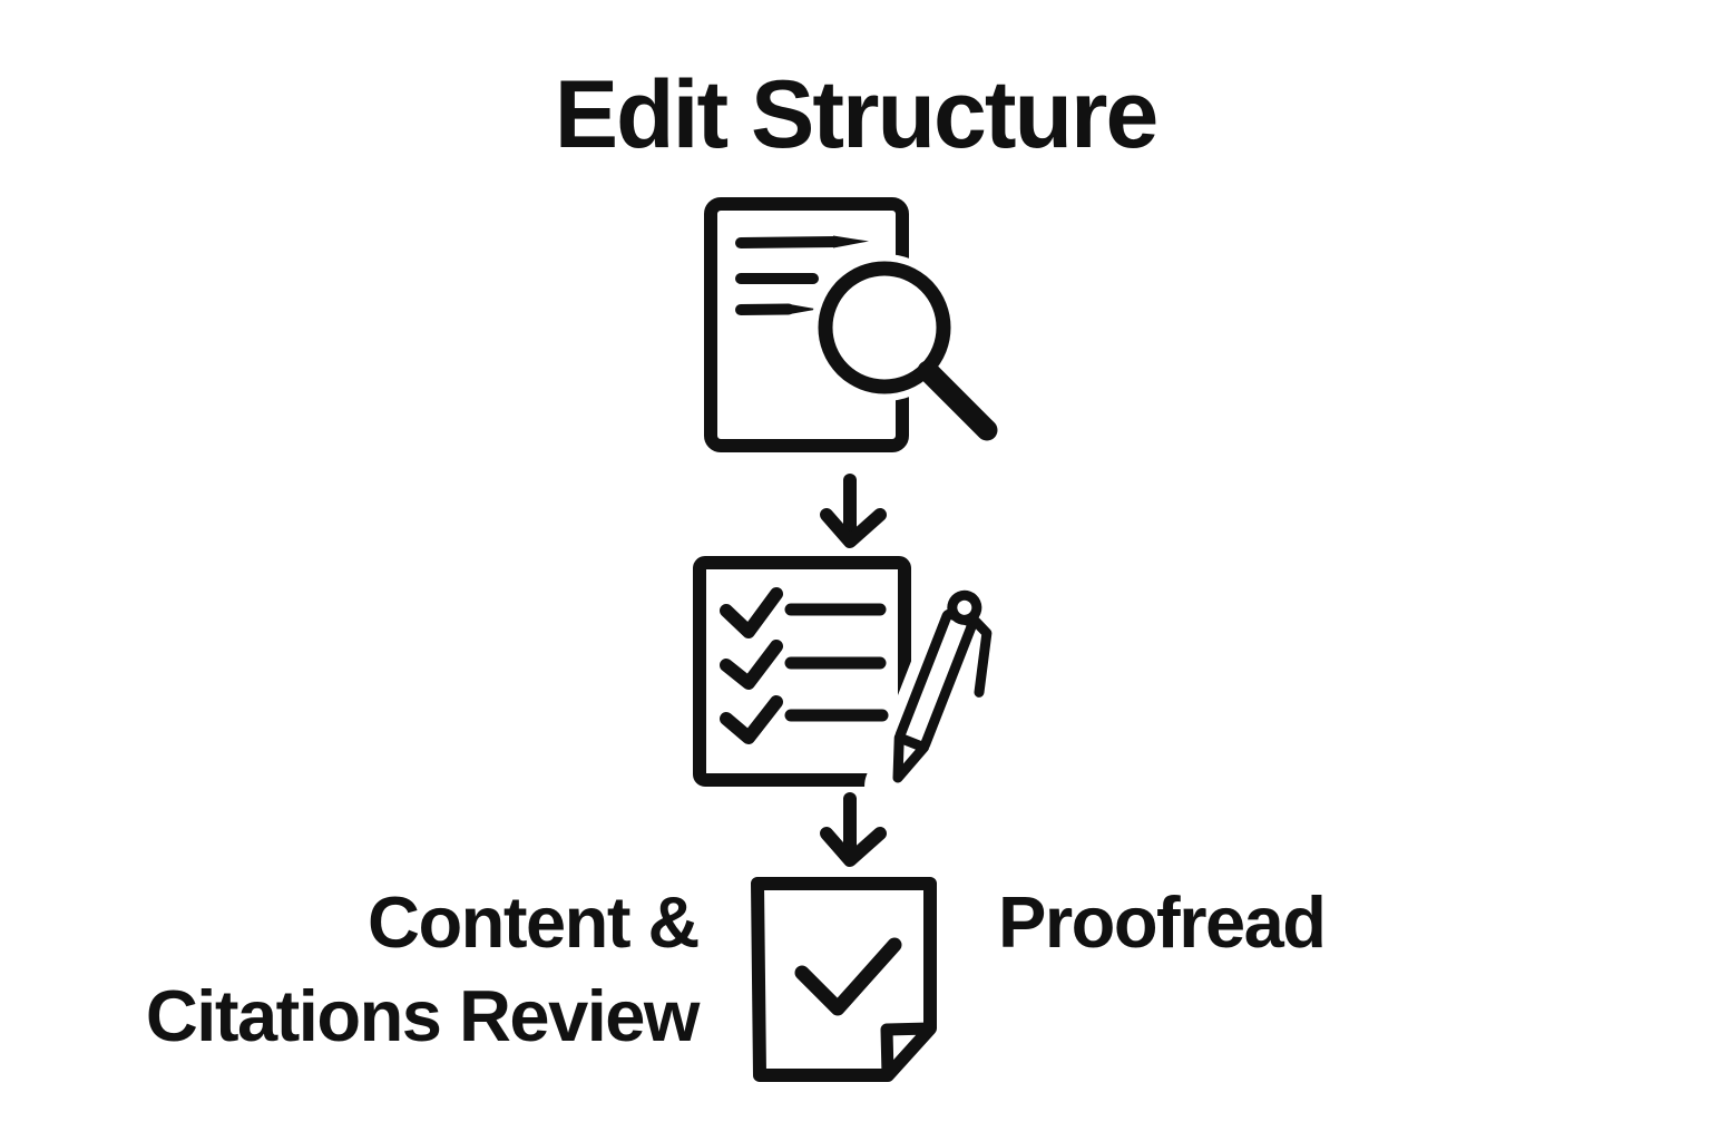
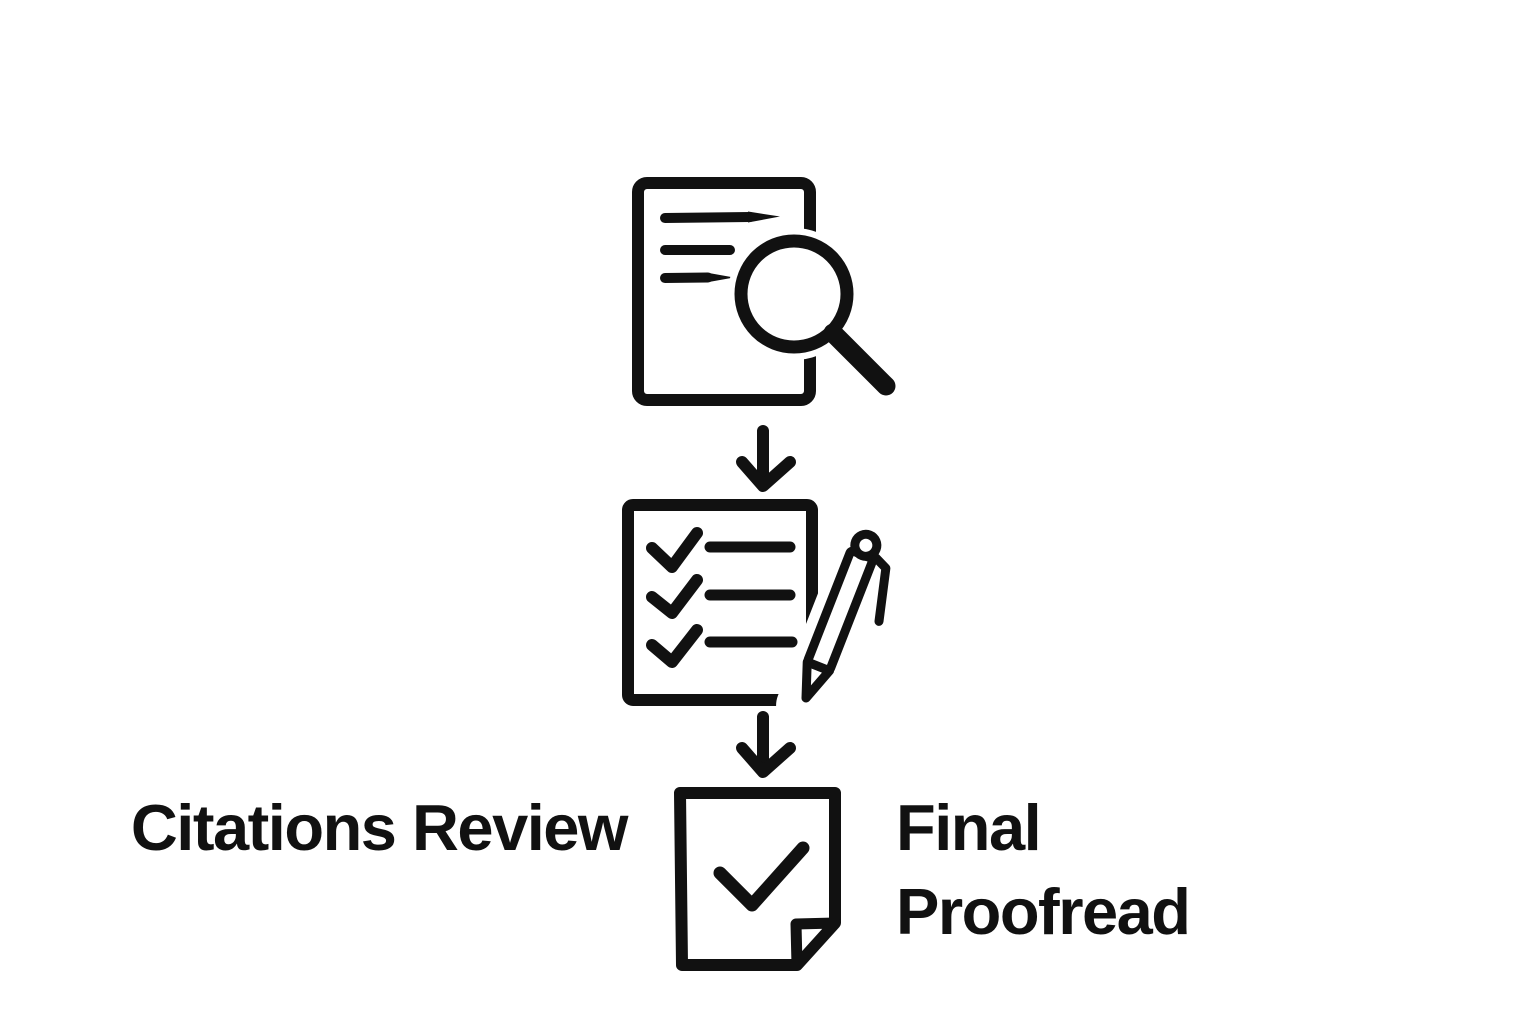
- Edit Structure
- Content &
  Citations Review
+ Final
  Proofread
